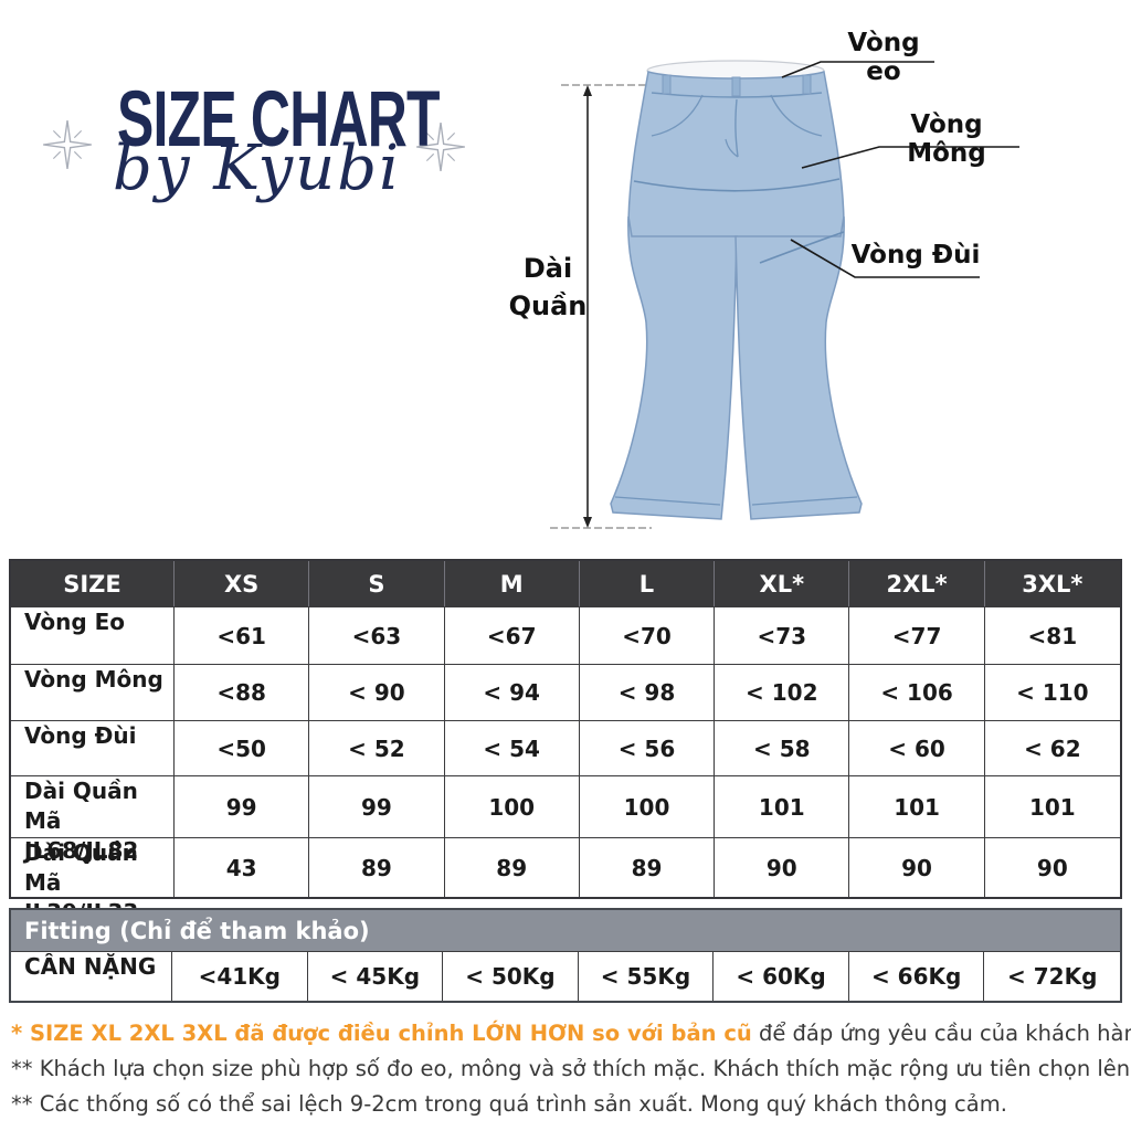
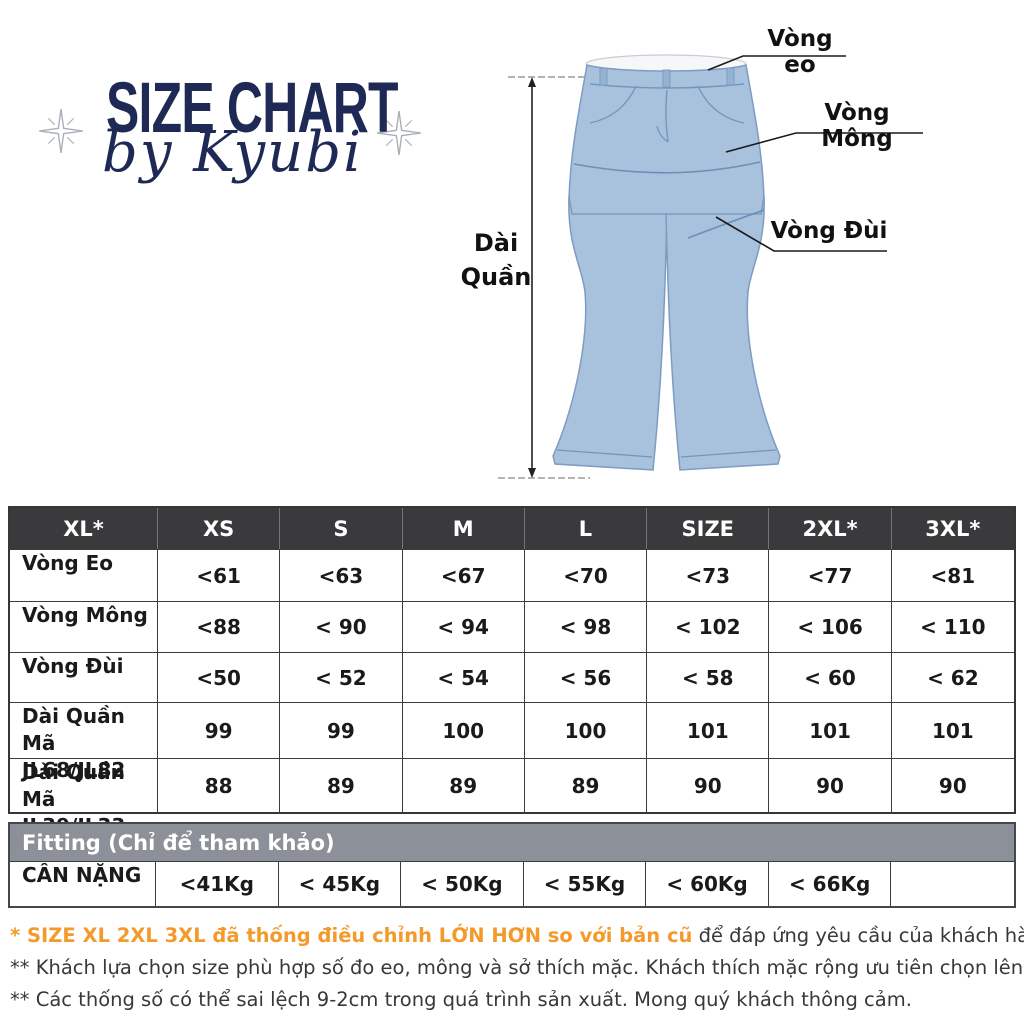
  SIZE CHART
  by Kyubi
  Vòng eo
  Vòng Mông
  Vòng Đùi
  Dài
  Quần
- SIZE
+ XL*
  XS
  S
  M
  L
- XL*
+ SIZE
  2XL*
  3XL*
  Vòng Eo
  <61
  <63
  <67
  <70
  <73
  <77
  <81
  Vòng Mông
  <88
  < 90
  < 94
  < 98
  < 102
  < 106
  < 110
  Vòng Đùi
  <50
  < 52
  < 54
  < 56
  < 58
  < 60
  < 62
  Dài Quần
  Mã JL68/JL82
  99
  99
  100
  100
  101
  101
  101
  Dài Quần
- 43
+ 88
  89
  89
  89
  90
  90
  90
  Fitting (Chỉ để tham khảo)
  CÂN NẶNG
  <41Kg
  < 45Kg
  < 50Kg
  < 55Kg
  < 60Kg
  < 66Kg
- < 72Kg
- * SIZE XL 2XL 3XL đã được điều chỉnh LỚN HƠN so với bản cũ để đáp ứng yêu cầu của khách hà
+ * SIZE XL 2XL 3XL đã thống điều chỉnh LỚN HƠN so với bản cũ để đáp ứng yêu cầu của khách hà
  ** Khách lựa chọn size phù hợp số đo eo, mông và sở thích mặc. Khách thích mặc rộng ưu tiên chọn lên
  ** Các thống số có thể sai lệch 9-2cm trong quá trình sản xuất. Mong quý khách thông cảm.
